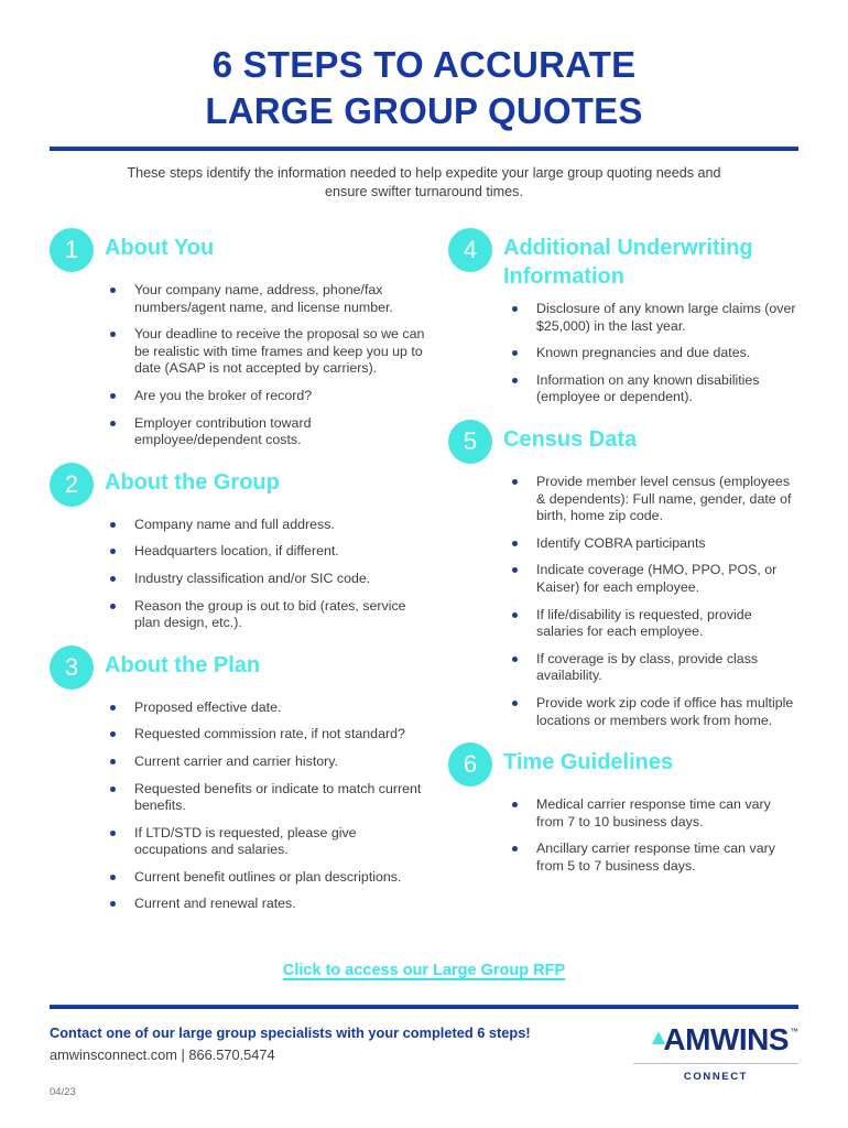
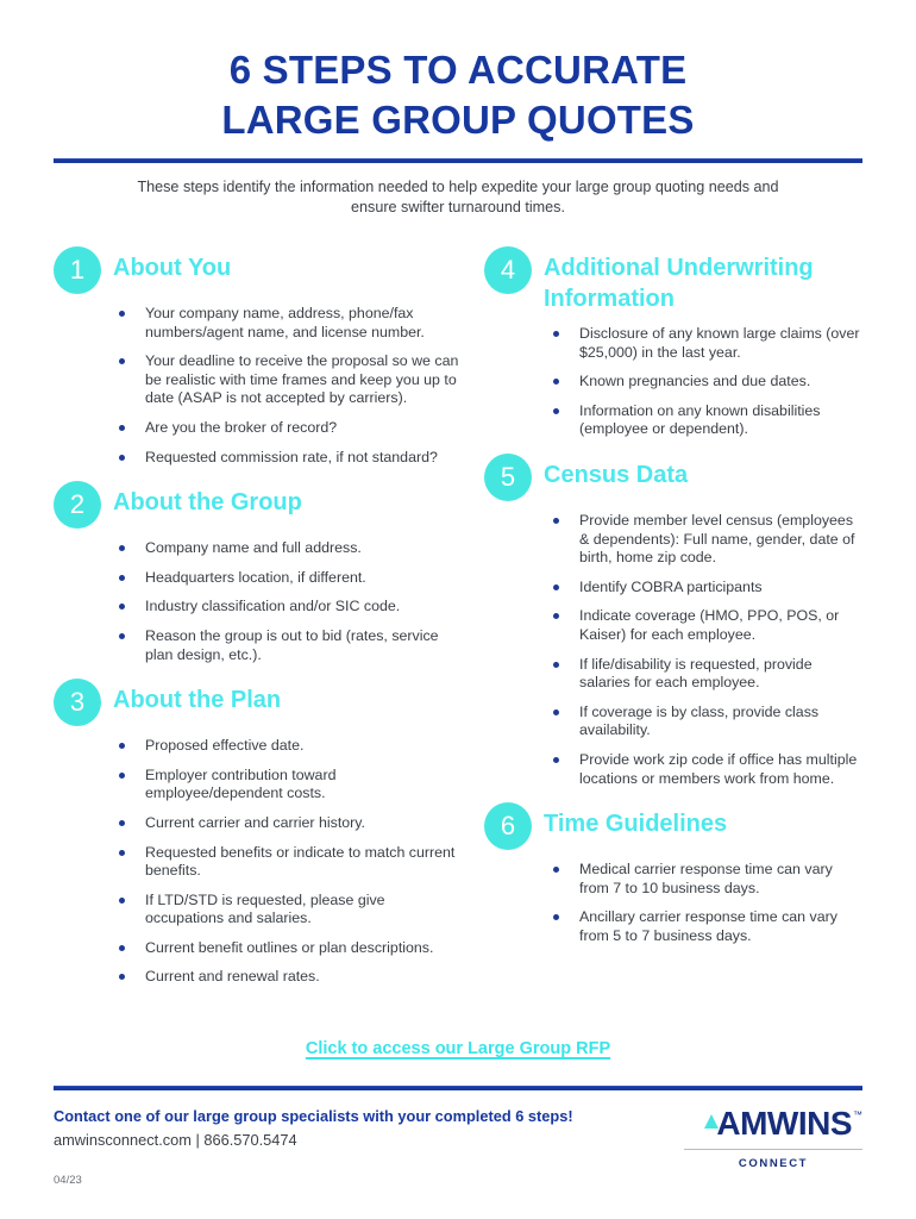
  6 STEPS TO ACCURATE
  LARGE GROUP QUOTES
  These steps identify the information needed to help expedite your large group quoting needs and ensure swifter turnaround times.
  1
  About You
  Your company name, address, phone/fax numbers/agent name, and license number.
  Your deadline to receive the proposal so we can be realistic with time frames and keep you up to date (ASAP is not accepted by carriers).
  Are you the broker of record?
- Employer contribution toward employee/dependent costs.
+ Requested commission rate, if not standard?
  2
  About the Group
  Company name and full address.
  Headquarters location, if different.
  Industry classification and/or SIC code.
  Reason the group is out to bid (rates, service plan design, etc.).
  3
  About the Plan
  Proposed effective date.
- Requested commission rate, if not standard?
+ Employer contribution toward employee/dependent costs.
  Current carrier and carrier history.
  Requested benefits or indicate to match current benefits.
  If LTD/STD is requested, please give occupations and salaries.
  Current benefit outlines or plan descriptions.
  Current and renewal rates.
  4
  Additional Underwriting Information
  Disclosure of any known large claims (over $25,000) in the last year.
  Known pregnancies and due dates.
  Information on any known disabilities (employee or dependent).
  5
  Census Data
  Provide member level census (employees & dependents): Full name, gender, date of birth, home zip code.
  Identify COBRA participants
  Indicate coverage (HMO, PPO, POS, or Kaiser) for each employee.
  If life/disability is requested, provide salaries for each employee.
  If coverage is by class, provide class availability.
  Provide work zip code if office has multiple locations or members work from home.
  6
  Time Guidelines
  Medical carrier response time can vary from 7 to 10 business days.
  Ancillary carrier response time can vary from 5 to 7 business days.
  Click to access our Large Group RFP
  Contact one of our large group specialists with your completed 6 steps!
  amwinsconnect.com | 866.570.5474
  04/23
  AMWINS
  ™
  CONNECT
